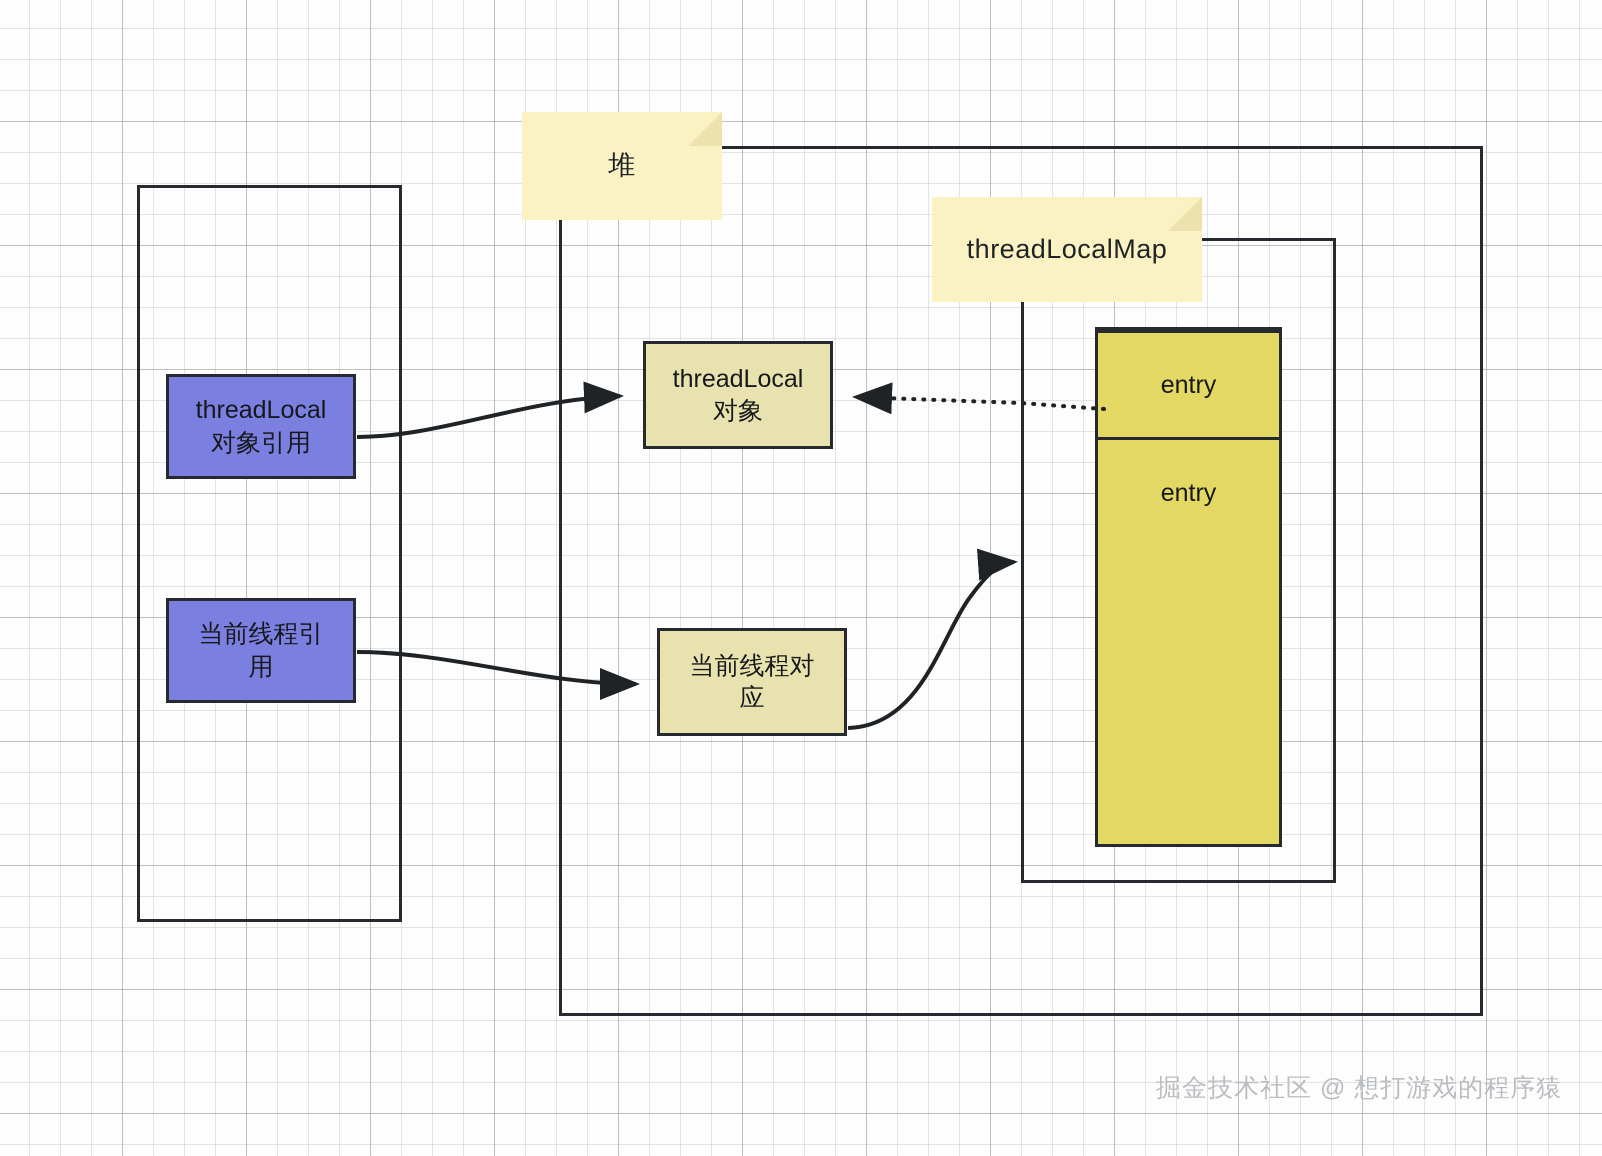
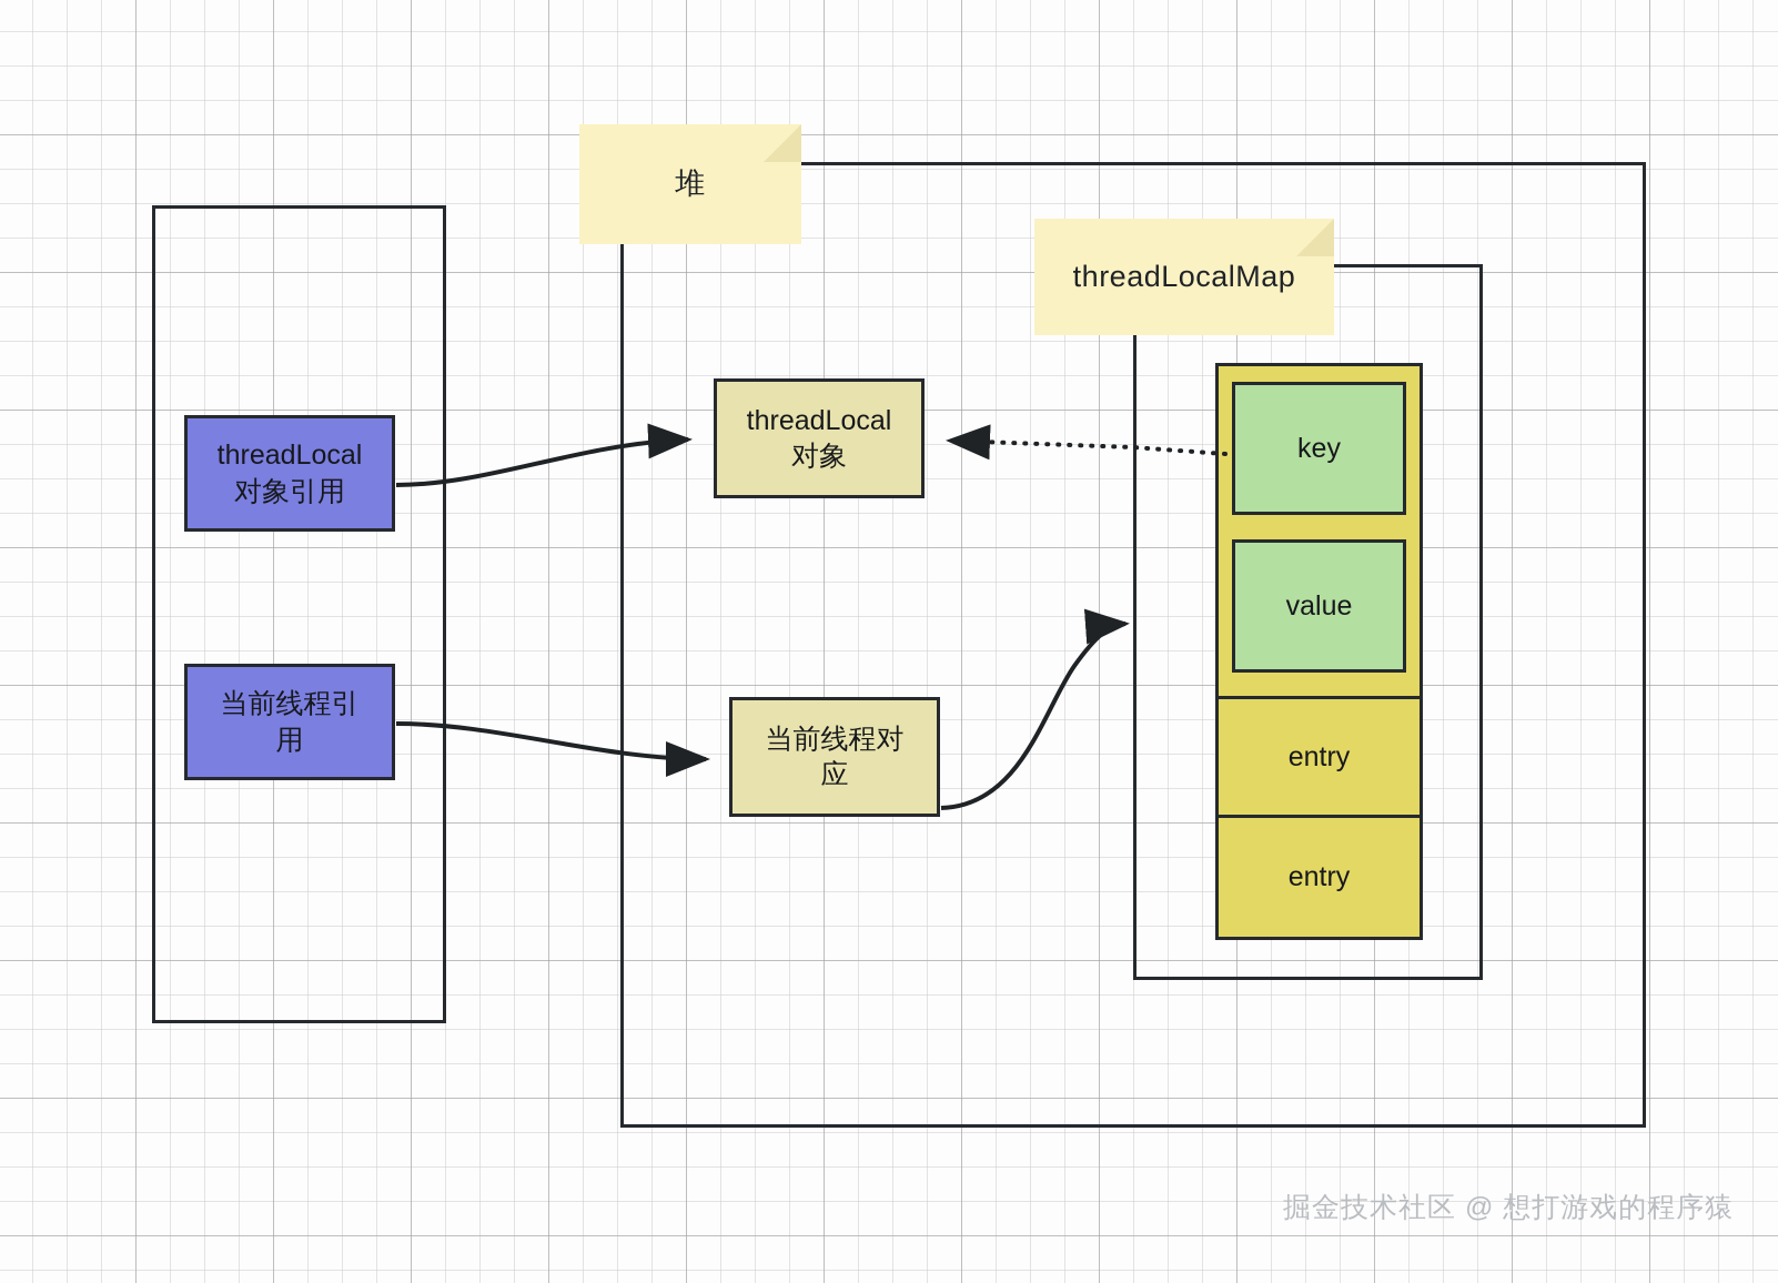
  threadLocal
  对象引用
  当前线程引
  用
  堆
  threadLocal
  对象
  当前线程对
  应
  threadLocalMap
+ key
+ value
  entry
  entry
  掘金技术社区 @ 想打游戏的程序猿
